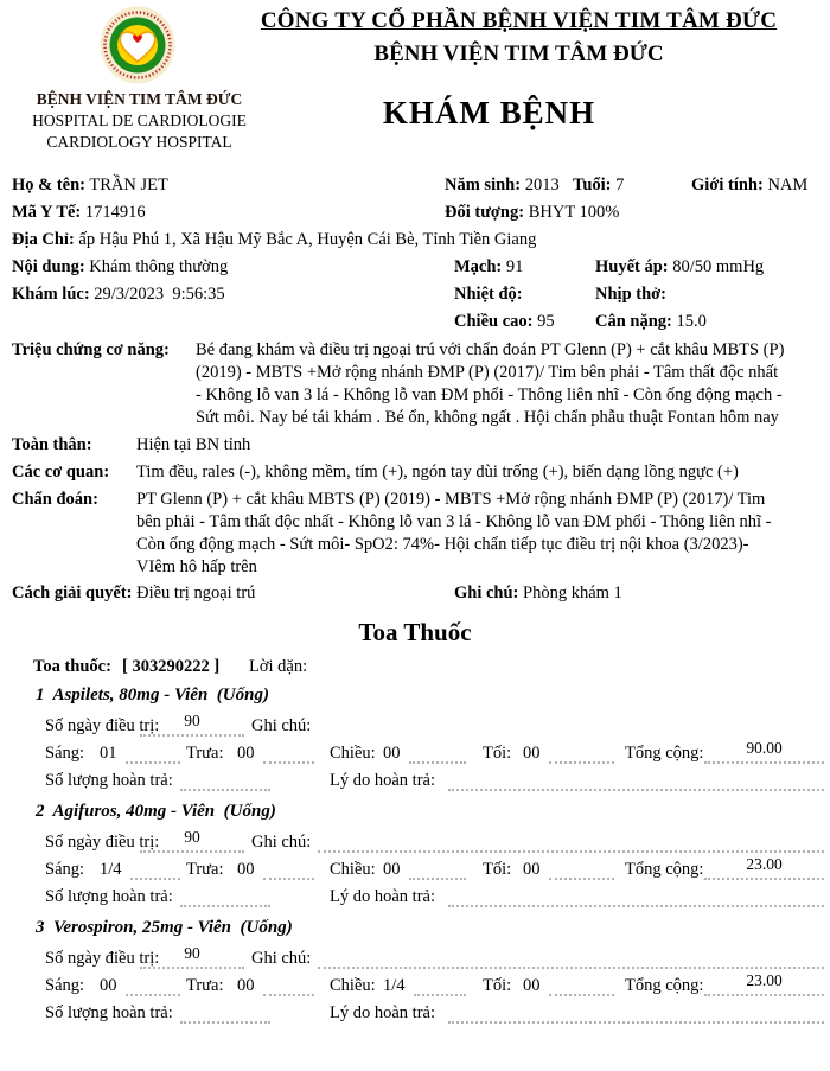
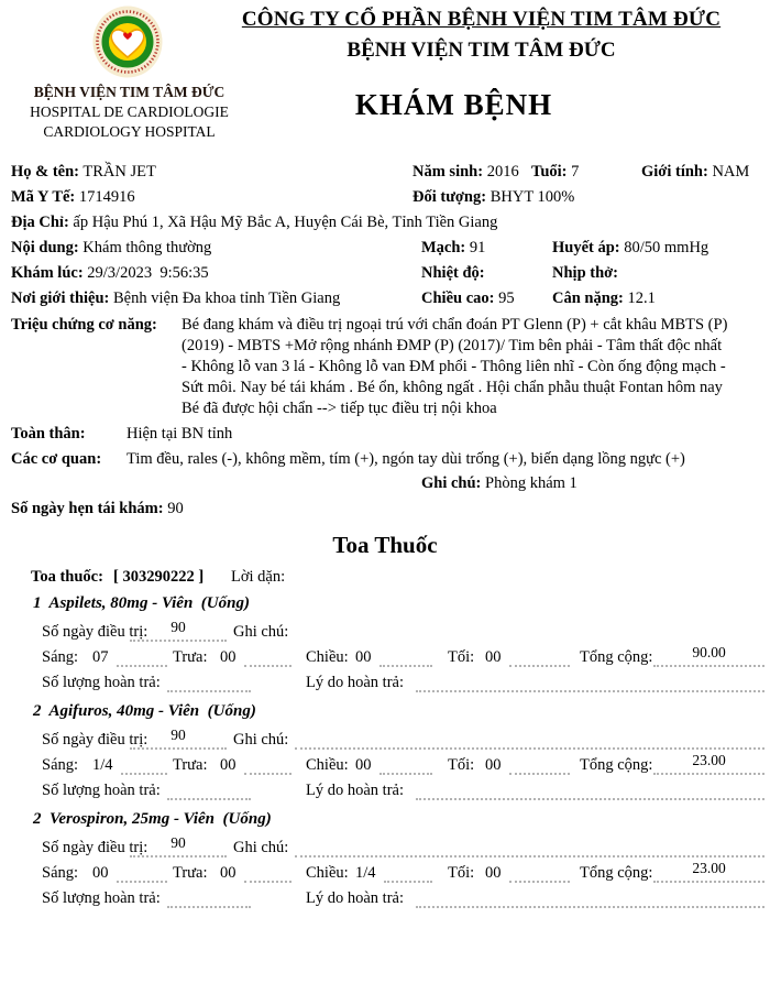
  CÔNG TY CỔ PHẦN BỆNH VIỆN TIM TÂM ĐỨC
  BỆNH VIỆN TIM TÂM ĐỨC
  BỆNH VIỆN TIM TÂM ĐỨC
  HOSPITAL DE CARDIOLOGIE
  CARDIOLOGY HOSPITAL
  KHÁM BỆNH
  Họ & tên: TRẦN JET
- Năm sinh: 2013
+ Năm sinh: 2016
  Tuổi: 7
  Giới tính: NAM
  Mã Y Tế: 1714916
  Đối tượng: BHYT 100%
  Địa Chỉ: ấp Hậu Phú 1, Xã Hậu Mỹ Bắc A, Huyện Cái Bè, Tỉnh Tiền Giang
  Nội dung: Khám thông thường
  Mạch: 91
  Huyết áp: 80/50 mmHg
  Khám lúc: 29/3/2023 9:56:35
  Nhiệt độ:
  Nhịp thở:
+ Nơi giới thiệu: Bệnh viện Đa khoa tỉnh Tiền Giang
  Chiều cao: 95
- Cân nặng: 15.0
+ Cân nặng: 12.1
  Triệu chứng cơ năng:
  Bé đang khám và điều trị ngoại trú với chẩn đoán PT Glenn (P) + cắt khâu MBTS (P) (2019) - MBTS +Mở rộng nhánh ĐMP (P) (2017)/ Tim bên phải - Tâm thất độc nhất - Không lỗ van 3 lá - Không lỗ van ĐM phổi - Thông liên nhĩ - Còn ống động mạch - Sứt môi. Nay bé tái khám . Bé ổn, không ngất . Hội chẩn phẫu thuật Fontan hôm nay
+ Bé đã được hội chẩn --> tiếp tục điều trị nội khoa
  Toàn thân:
  Hiện tại BN tỉnh
  Các cơ quan:
  Tim đều, rales (-), không mềm, tím (+), ngón tay dùi trống (+), biến dạng lồng ngực (+)
- Chẩn đoán:
- PT Glenn (P) + cắt khâu MBTS (P) (2019) - MBTS +Mở rộng nhánh ĐMP (P) (2017)/ Tim bên phải - Tâm thất độc nhất - Không lỗ van 3 lá - Không lỗ van ĐM phổi - Thông liên nhĩ - Còn ống động mạch - Sứt môi- SpO2: 74%- Hội chẩn tiếp tục điều trị nội khoa (3/2023)- VIêm hô hấp trên
- Cách giải quyết: Điều trị ngoại trú
  Ghi chú: Phòng khám 1
+ Số ngày hẹn tái khám: 90
  Toa Thuốc
  Toa thuốc:
  [ 303290222 ]
  Lời dặn:
  1 Aspilets, 80mg - Viên (Uống)
  Số ngày điều trị:
  90
  Ghi chú:
  Sáng:
- 01
+ 07
  Trưa:
  00
  Chiều:
  00
  Tối:
  00
  Tổng cộng:
  90.00
  Số lượng hoàn trả:
  Lý do hoàn trả:
  2 Agifuros, 40mg - Viên (Uống)
  Số ngày điều trị:
  90
  Ghi chú:
  Sáng:
  1/4
  Trưa:
  00
  Chiều:
  00
  Tối:
  00
  Tổng cộng:
  23.00
  Số lượng hoàn trả:
  Lý do hoàn trả:
- 3 Verospiron, 25mg - Viên (Uống)
+ 2 Verospiron, 25mg - Viên (Uống)
  Số ngày điều trị:
  90
  Ghi chú:
  Sáng:
  00
  Trưa:
  00
  Chiều:
  1/4
  Tối:
  00
  Tổng cộng:
  23.00
  Số lượng hoàn trả:
  Lý do hoàn trả:
